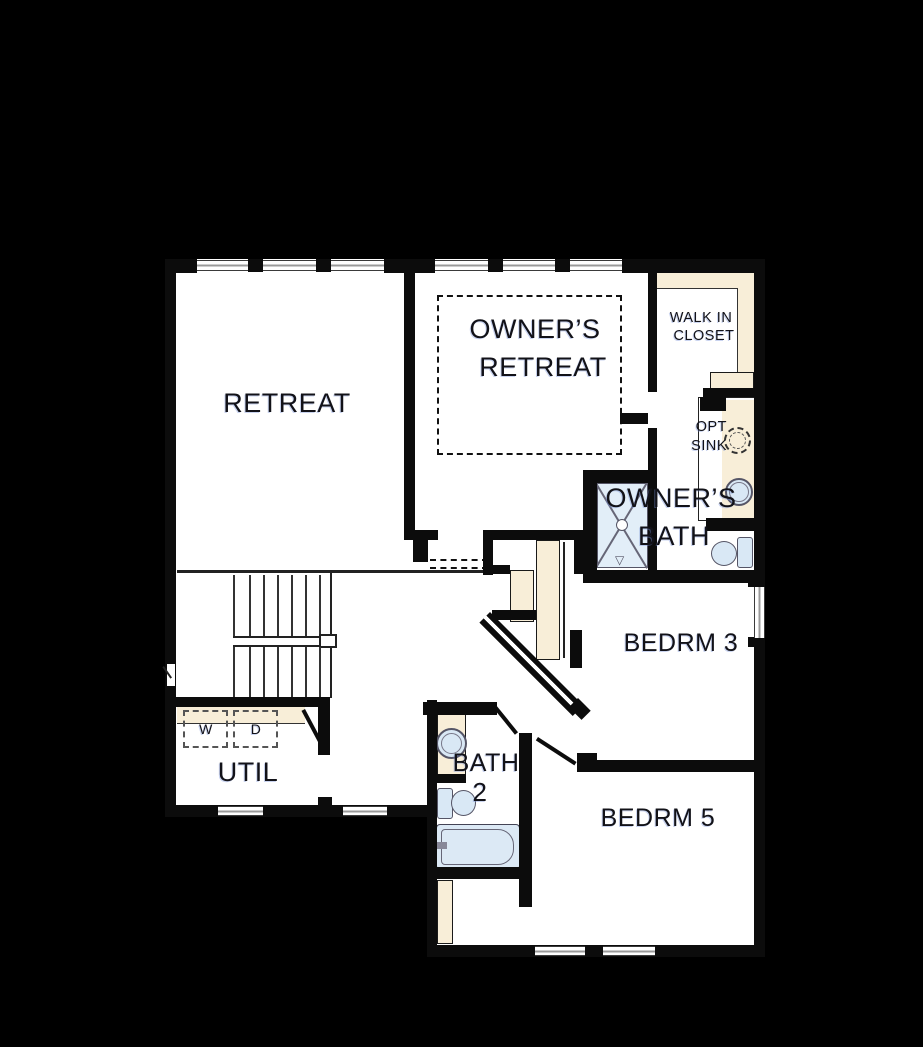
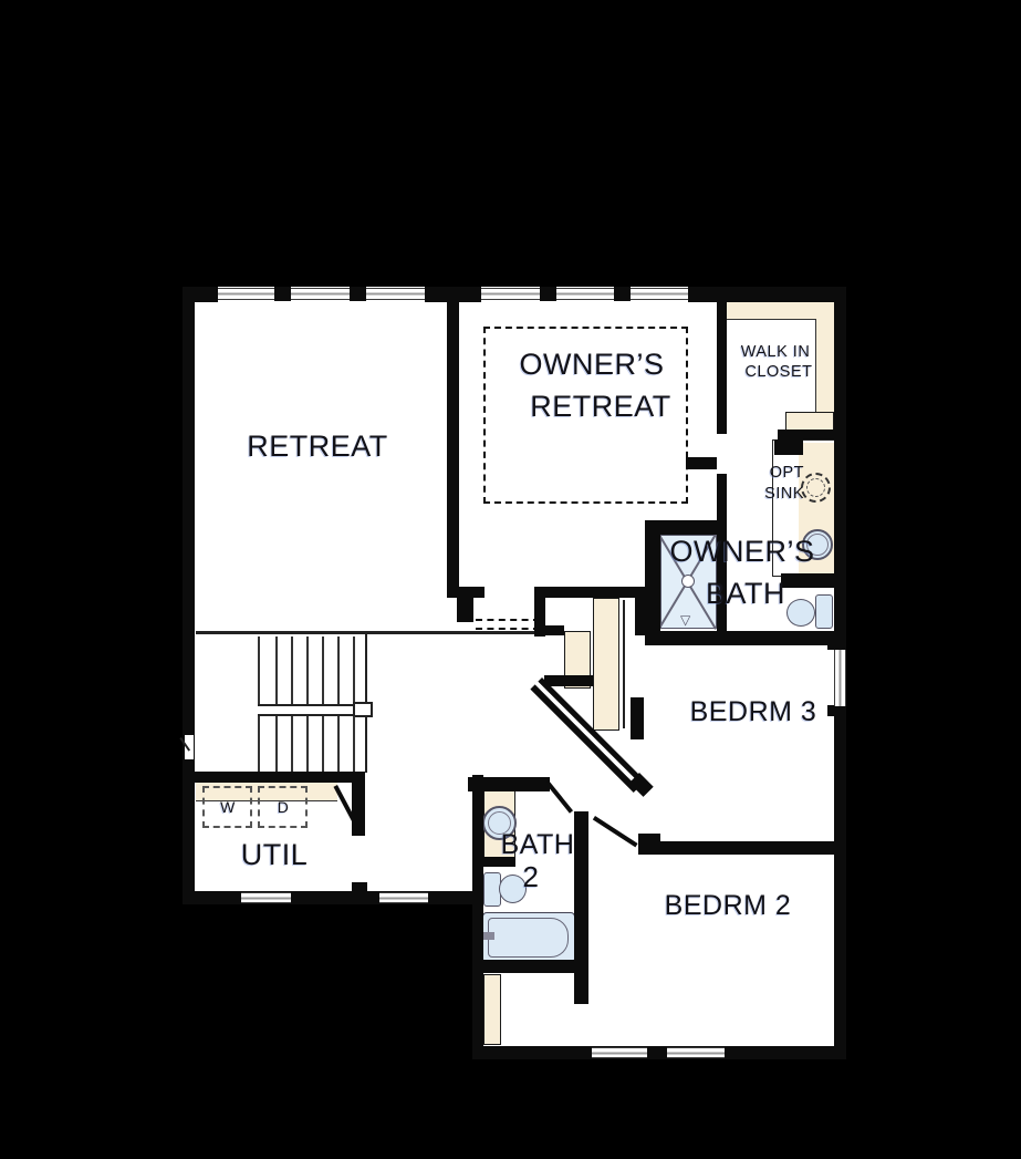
  ▽
  RETREAT
  OWNER’S
  RETREAT
  WALK IN
  CLOSET
  OPT
  SINK
  OWNER’S
  BATH
  BEDRM 3
  BATH
  2
- BEDRM 5
+ BEDRM 2
  UTIL
  W
  D
